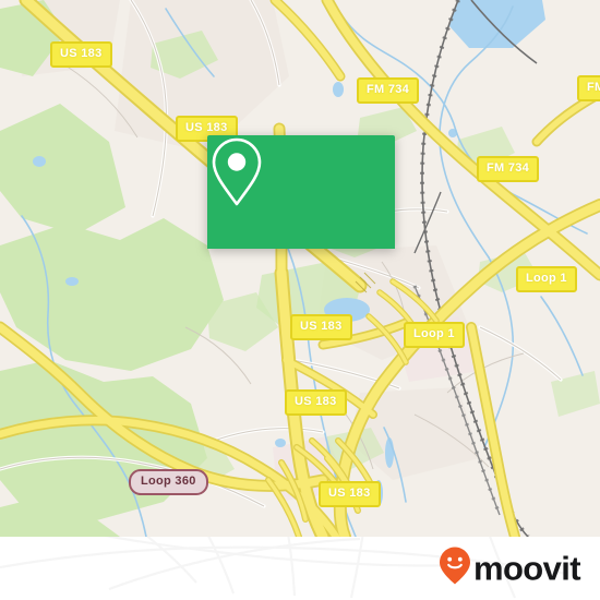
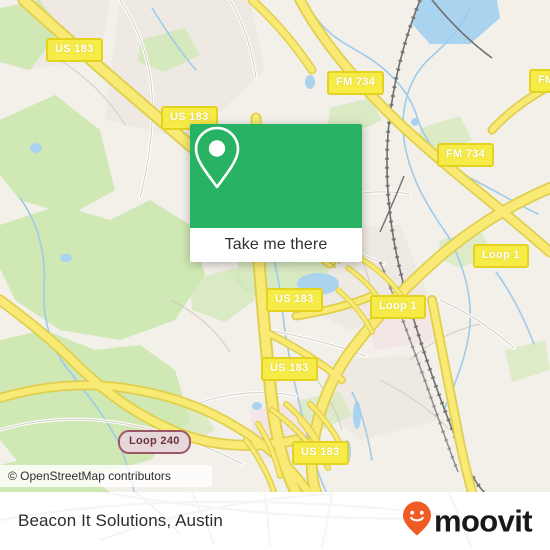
  US 183
  US 183
  FM 734
  FM 734
  Loop 1
  Loop 1
  US 183
  US 183
- Loop 360
+ Loop 240
  US 183
+ Take me there
+ © OpenStreetMap contributors
+ Beacon It Solutions, Austin
  moovit
